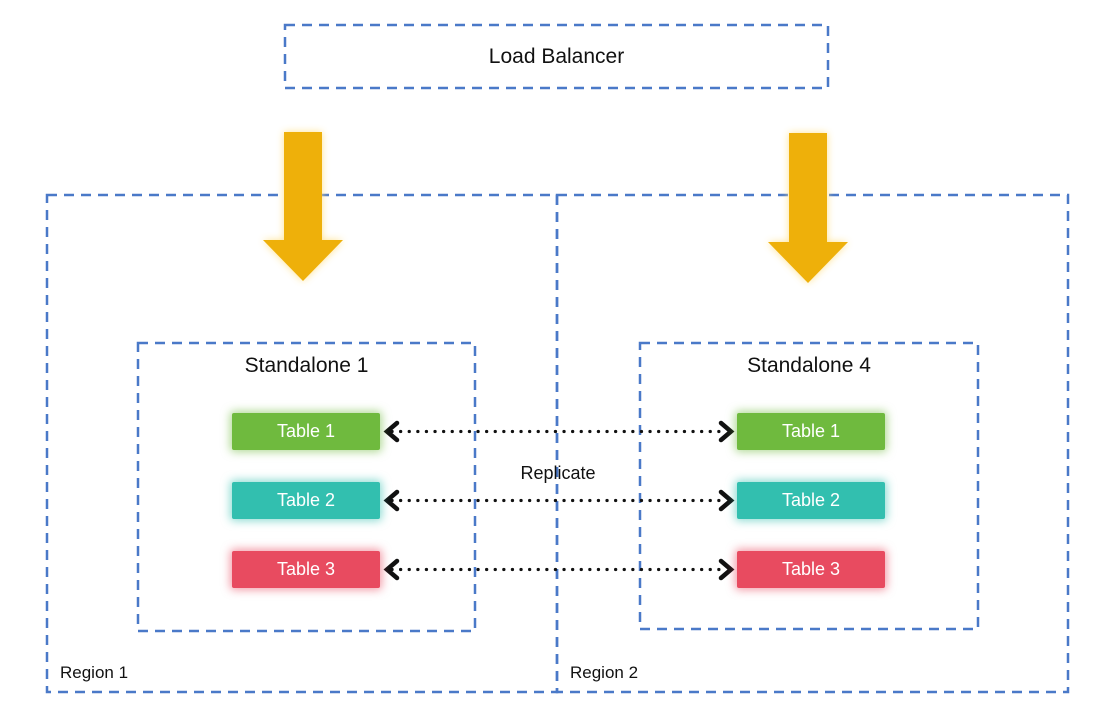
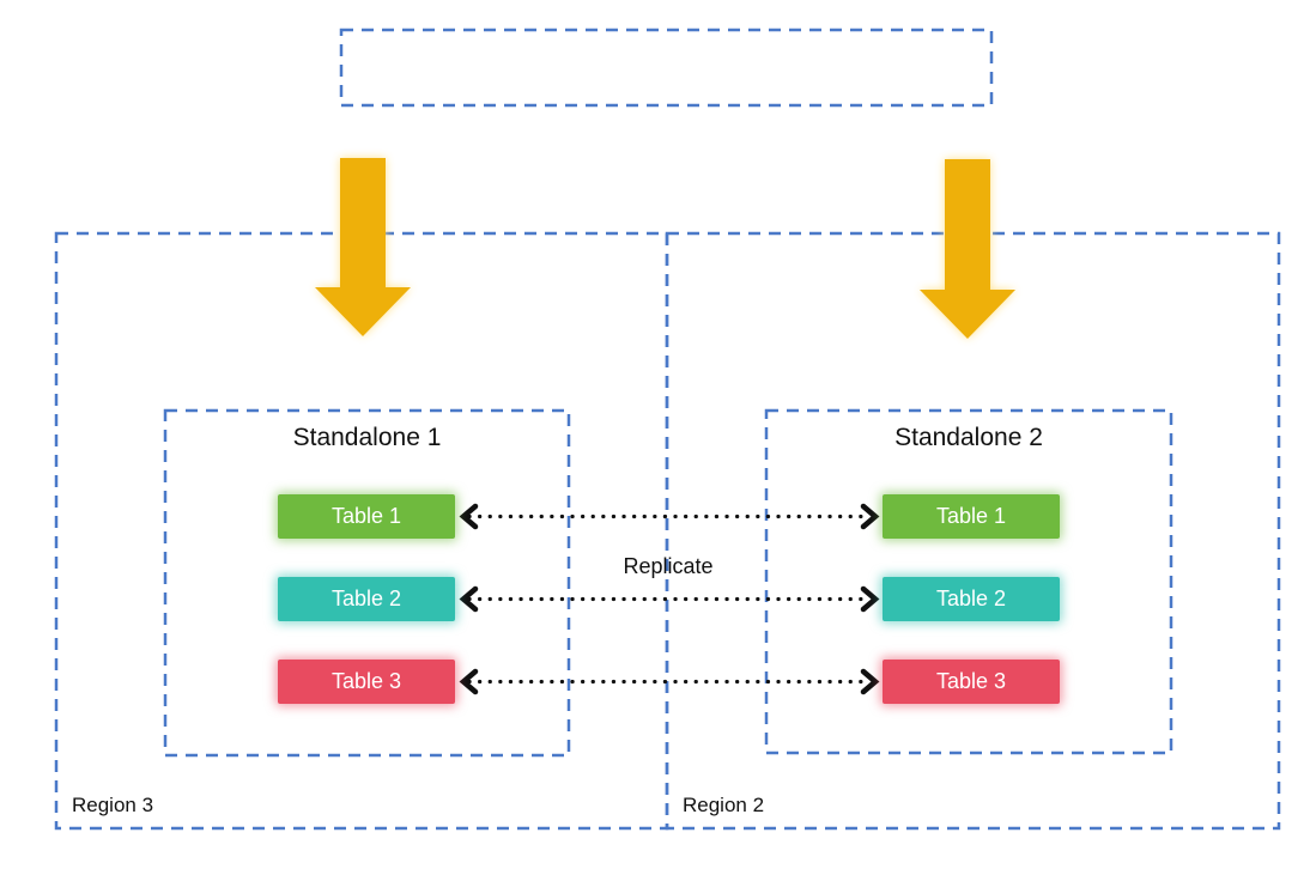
- Load Balancer
  Standalone 1
- Standalone 4
+ Standalone 2
  Table 1
  Table 2
  Table 3
  Table 1
  Table 2
  Table 3
  Replicate
- Region 1
+ Region 3
  Region 2
